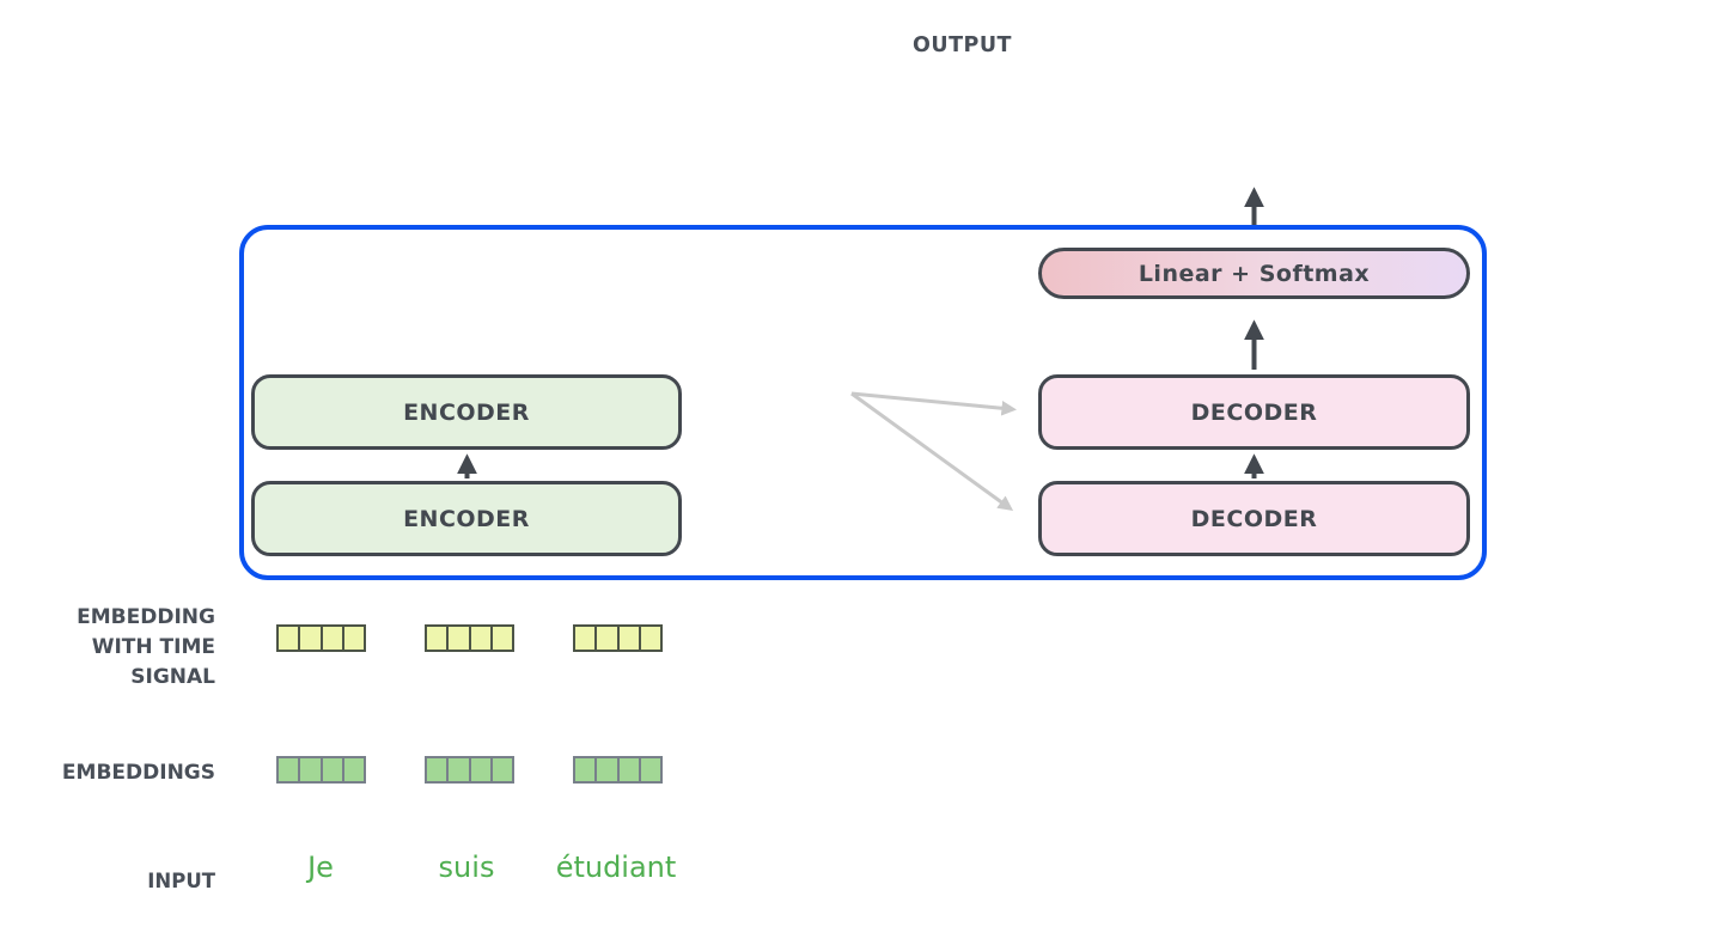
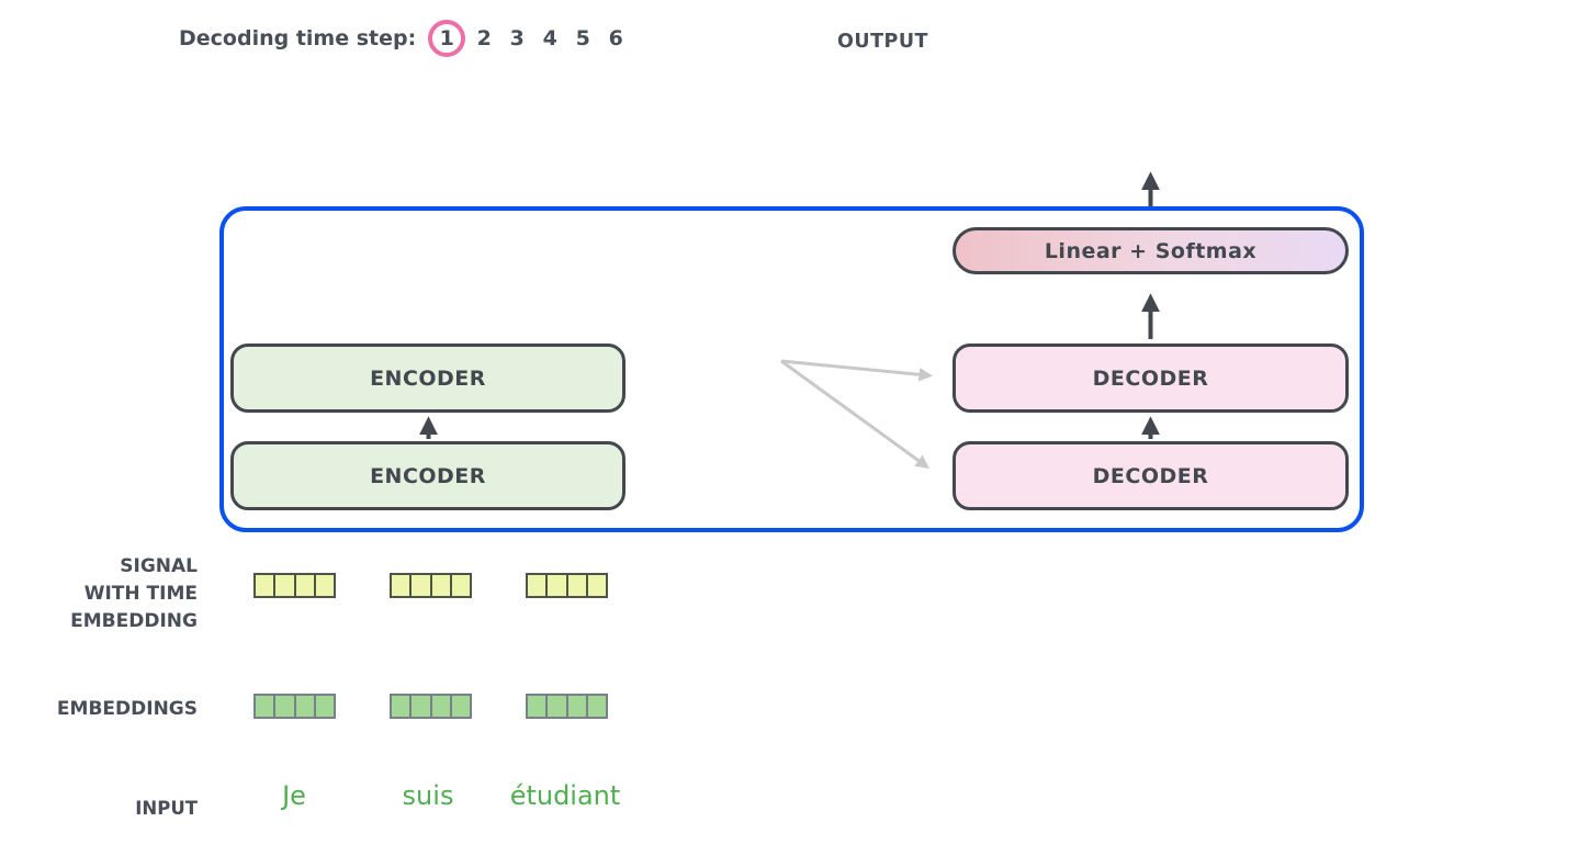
+ Decoding time step:
+ 1
+ 2
+ 3
+ 4
+ 5
+ 6
  OUTPUT
  ENCODER
  ENCODER
  DECODER
  DECODER
  Linear + Softmax
- EMBEDDING
+ SIGNAL
  WITH TIME
- SIGNAL
+ EMBEDDING
  EMBEDDINGS
  INPUT
  Je
  suis
  étudiant
